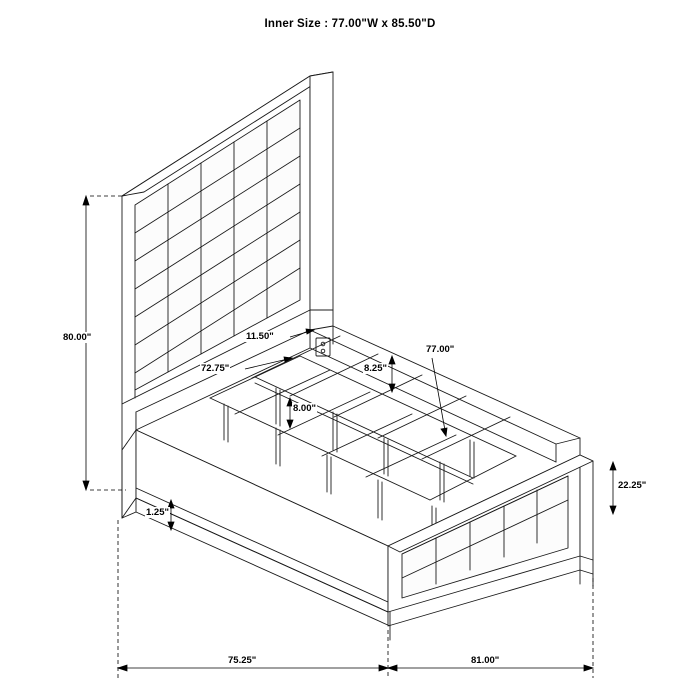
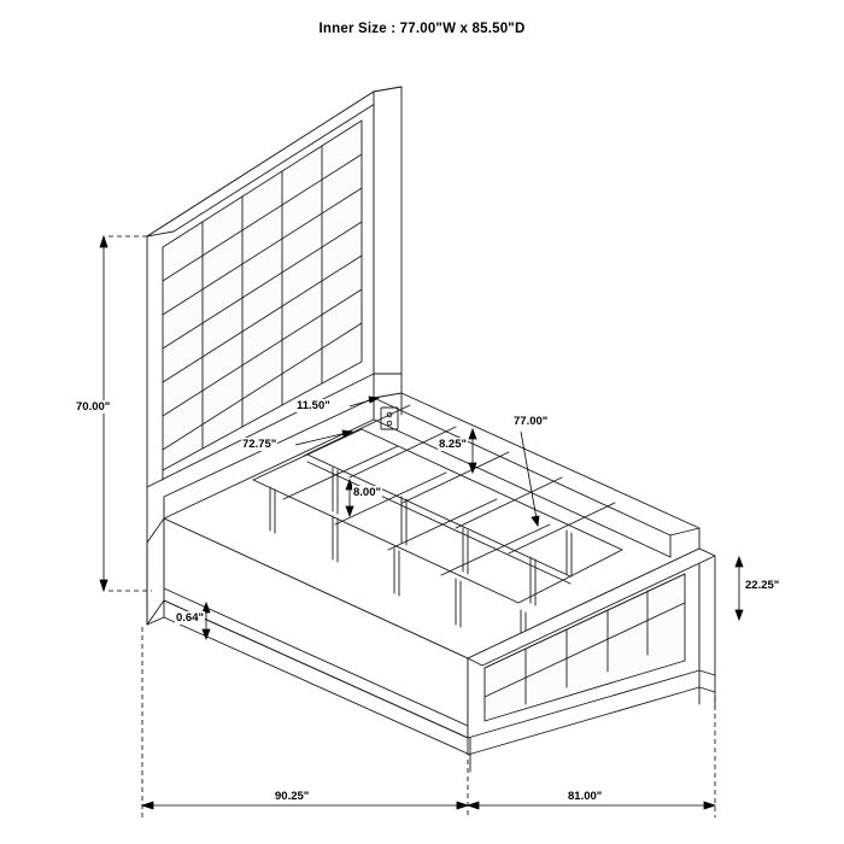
  Inner Size : 77.00"W x 85.50"D
- 80.00"
+ 70.00"
  11.50"
  72.75"
  8.25"
  8.00"
  77.00"
  22.25"
- 1.25"
+ 0.64"
- 75.25"
+ 90.25"
  81.00"
